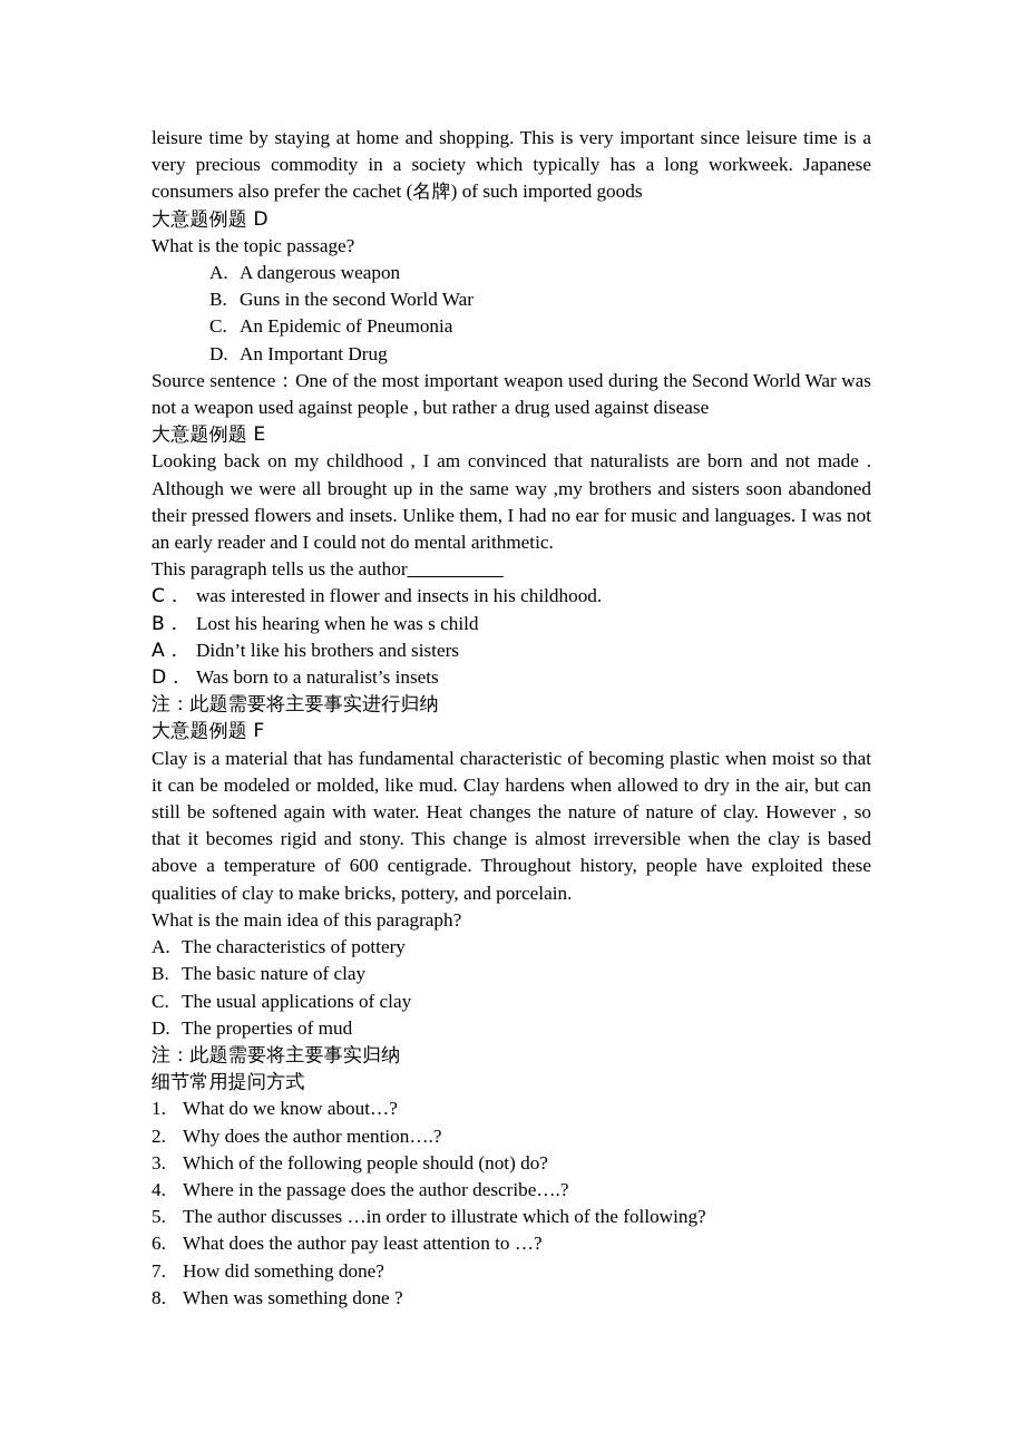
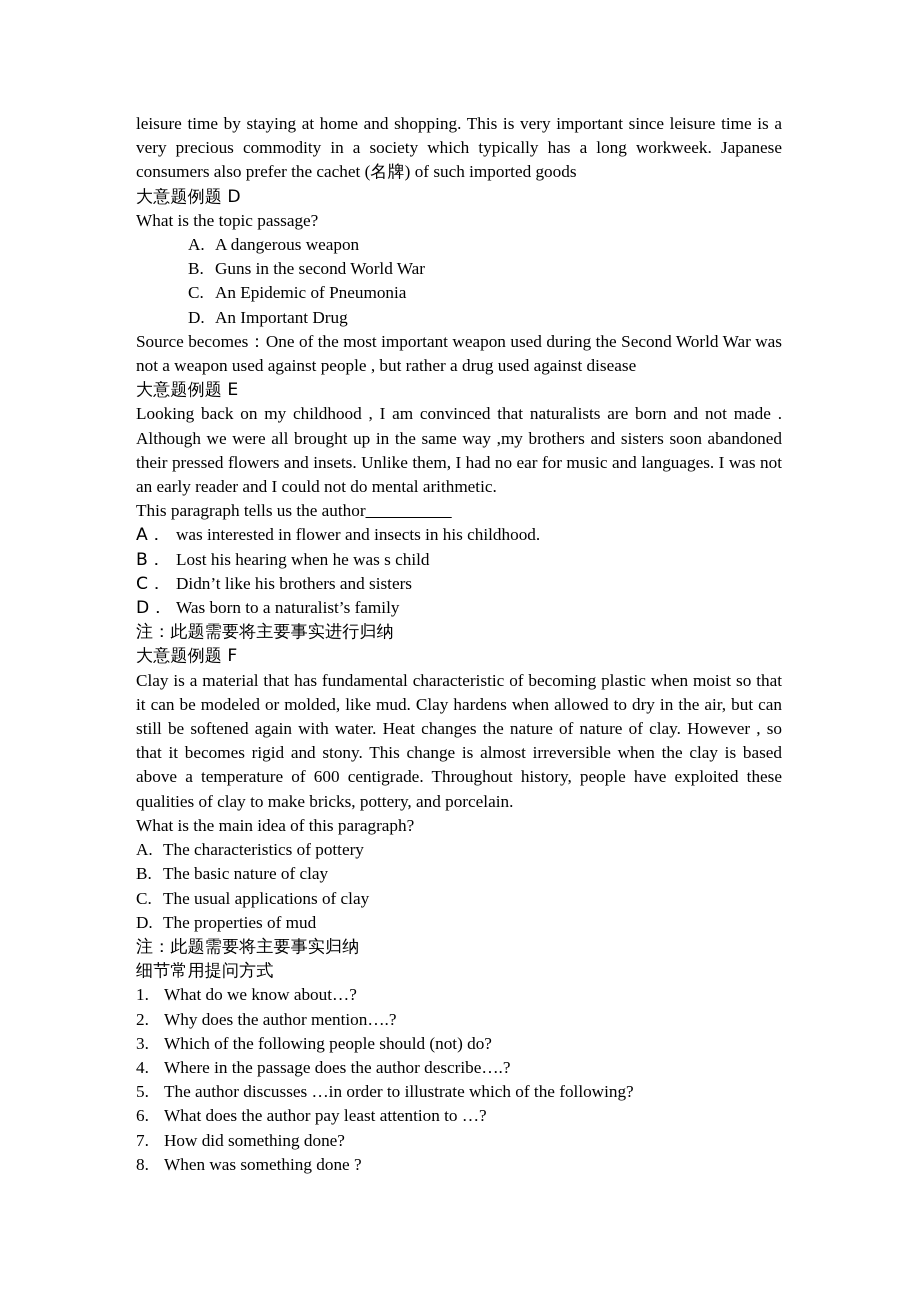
  leisure time by staying at home and shopping. This is very important since leisure time is a very precious commodity in a society which typically has a long workweek. Japanese consumers also prefer the cachet (名牌) of such imported goods
  大意题例题 D
  What is the topic passage?
  A.
  A dangerous weapon
  B.
  Guns in the second World War
  C.
  An Epidemic of Pneumonia
  D.
  An Important Drug
- Source sentence：One of the most important weapon used during the Second World War was not a weapon used against people , but rather a drug used against disease
+ Source becomes：One of the most important weapon used during the Second World War was not a weapon used against people , but rather a drug used against disease
  大意题例题 E
  Looking back on my childhood , I am convinced that naturalists are born and not made . Although we were all brought up in the same way ,my brothers and sisters soon abandoned their pressed flowers and insets. Unlike them, I had no ear for music and languages. I was not an early reader and I could not do mental arithmetic.
  This paragraph tells us the author__________
- C．
+ A．
  was interested in flower and insects in his childhood.
  B．
  Lost his hearing when he was s child
- A．
+ C．
  Didn’t like his brothers and sisters
  D．
- Was born to a naturalist’s insets
+ Was born to a naturalist’s family
  注：此题需要将主要事实进行归纳
  大意题例题 F
  Clay is a material that has fundamental characteristic of becoming plastic when moist so that it can be modeled or molded, like mud. Clay hardens when allowed to dry in the air, but can still be softened again with water. Heat changes the nature of nature of clay. However , so that it becomes rigid and stony. This change is almost irreversible when the clay is based above a temperature of 600 centigrade. Throughout history, people have exploited these qualities of clay to make bricks, pottery, and porcelain.
  What is the main idea of this paragraph?
  A.
  The characteristics of pottery
  B.
  The basic nature of clay
  C.
  The usual applications of clay
  D.
  The properties of mud
  注：此题需要将主要事实归纳
  细节常用提问方式
  1.
  What do we know about…?
  2.
  Why does the author mention….?
  3.
  Which of the following people should (not) do?
  4.
  Where in the passage does the author describe….?
  5.
  The author discusses …in order to illustrate which of the following?
  6.
  What does the author pay least attention to …?
  7.
  How did something done?
  8.
  When was something done ?
